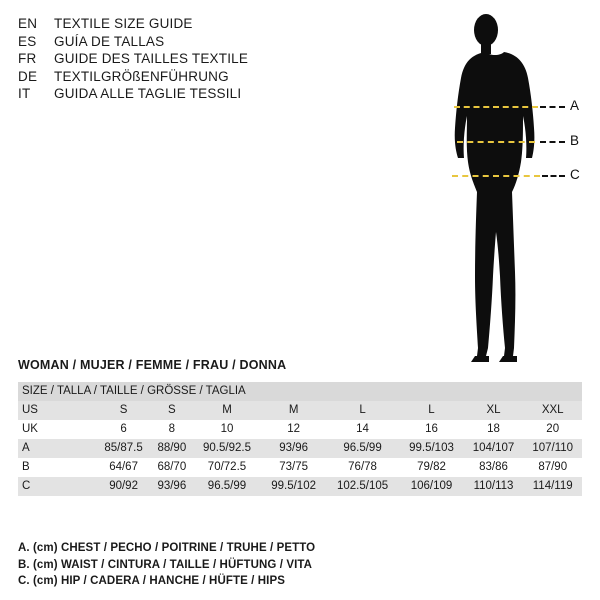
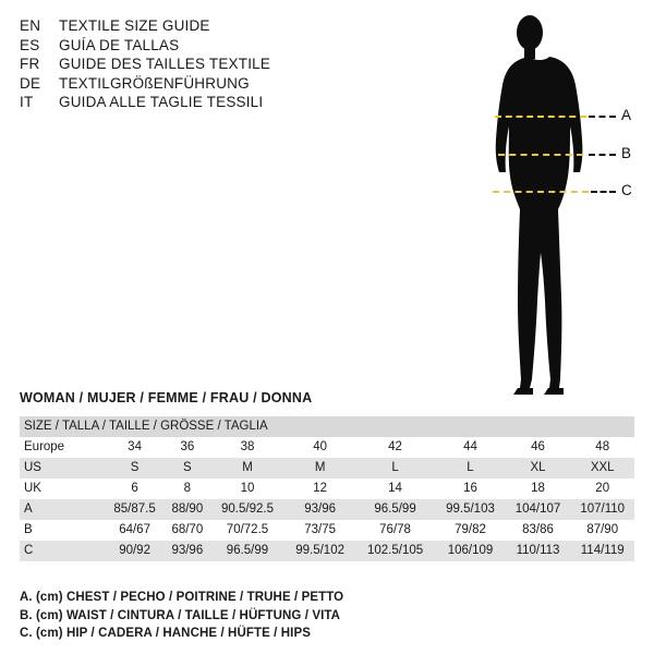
  EN
  TEXTILE SIZE GUIDE
  ES
  GUÍA DE TALLAS
  FR
  GUIDE DES TAILLES TEXTILE
  DE
  TEXTILGRÖßENFÜHRUNG
  IT
  GUIDA ALLE TAGLIE TESSILI
  A
  B
  C
  WOMAN / MUJER / FEMME / FRAU / DONNA
  SIZE / TALLA / TAILLE / GRÖSSE / TAGLIA
+ Europe	34	36	38	40	42	44	46	48
  US	S	S	M	M	L	L	XL	XXL
  UK	6	8	10	12	14	16	18	20
  A	85/87.5	88/90	90.5/92.5	93/96	96.5/99	99.5/103	104/107	107/110
  B	64/67	68/70	70/72.5	73/75	76/78	79/82	83/86	87/90
  C	90/92	93/96	96.5/99	99.5/102	102.5/105	106/109	110/113	114/119
  A. (cm) CHEST / PECHO / POITRINE / TRUHE / PETTO
  B. (cm) WAIST / CINTURA / TAILLE / HÜFTUNG / VITA
  C. (cm) HIP / CADERA / HANCHE / HÜFTE / HIPS
